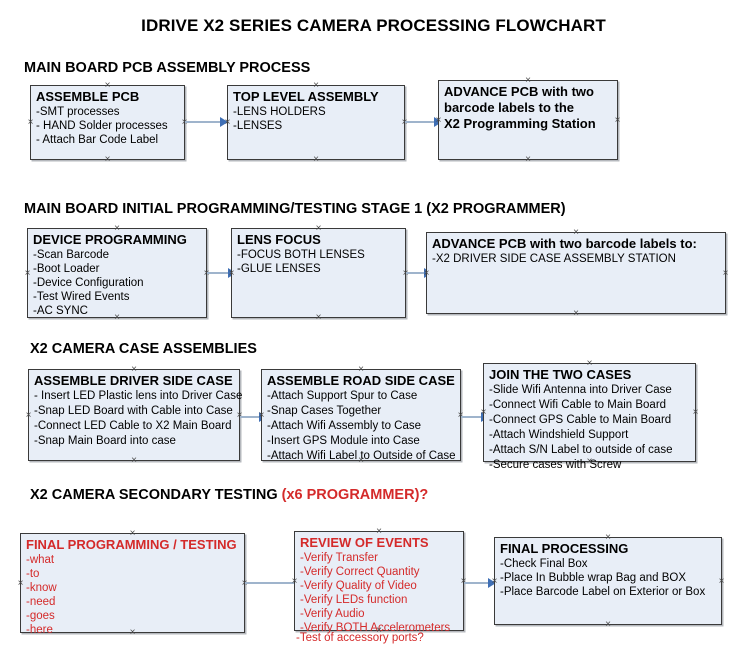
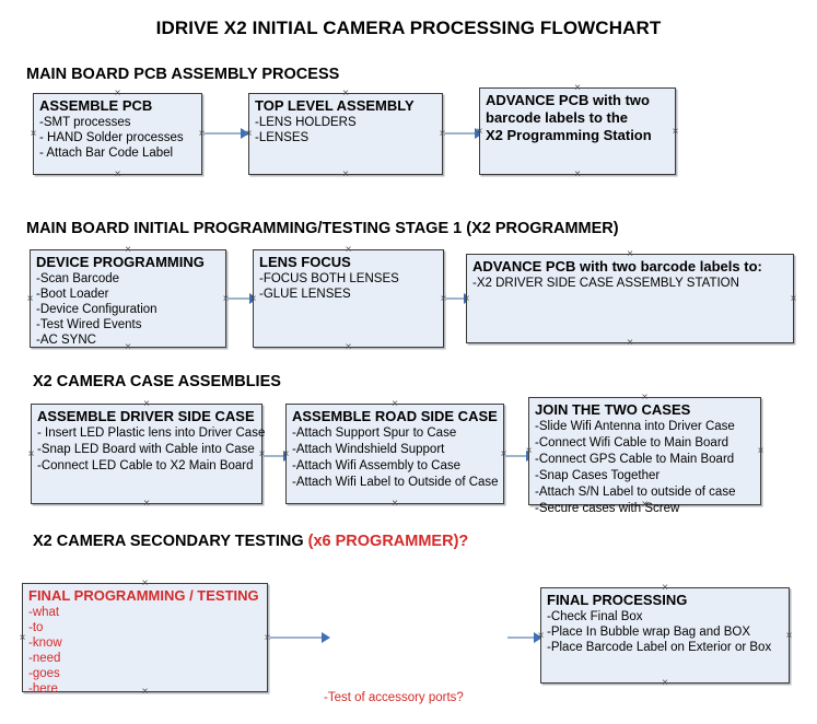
- IDRIVE X2 SERIES CAMERA PROCESSING FLOWCHART
+ IDRIVE X2 INITIAL CAMERA PROCESSING FLOWCHART
  MAIN BOARD PCB ASSEMBLY PROCESS
  ASSEMBLE PCB
  -SMT processes
  - HAND Solder processes
  - Attach Bar Code Label
  TOP LEVEL ASSEMBLY
  -LENS HOLDERS
  -LENSES
  ADVANCE PCB with two
  barcode labels to the
  X2 Programming Station
  MAIN BOARD INITIAL PROGRAMMING/TESTING STAGE 1 (X2 PROGRAMMER)
  DEVICE PROGRAMMING
  -Scan Barcode
  -Boot Loader
  -Device Configuration
  -Test Wired Events
  -AC SYNC
  LENS FOCUS
  -FOCUS BOTH LENSES
  -GLUE LENSES
  ADVANCE PCB with two barcode labels to:
  -X2 DRIVER SIDE CASE ASSEMBLY STATION
  X2 CAMERA CASE ASSEMBLIES
  ASSEMBLE DRIVER SIDE CASE
  - Insert LED Plastic lens into Driver Case
  -Snap LED Board with Cable into Case
  -Connect LED Cable to X2 Main Board
- -Snap Main Board into case
  ASSEMBLE ROAD SIDE CASE
  -Attach Support Spur to Case
- -Snap Cases Together
+ -Attach Windshield Support
  -Attach Wifi Assembly to Case
- -Insert GPS Module into Case
  -Attach Wifi Label to Outside of Case
  JOIN THE TWO CASES
  -Slide Wifi Antenna into Driver Case
  -Connect Wifi Cable to Main Board
  -Connect GPS Cable to Main Board
- -Attach Windshield Support
+ -Snap Cases Together
  -Attach S/N Label to outside of case
  -Secure cases with Screw
  X2 CAMERA SECONDARY TESTING (x6 PROGRAMMER)?
  FINAL PROGRAMMING / TESTING
  -what
  -to
  -know
  -need
  -goes
  -here
- REVIEW OF EVENTS
- -Verify Transfer
- -Verify Correct Quantity
- -Verify Quality of Video
- -Verify LEDs function
- -Verify Audio
- -Verify BOTH Accelerometers
  -Test of accessory ports?
  FINAL PROCESSING
  -Check Final Box
  -Place In Bubble wrap Bag and BOX
  -Place Barcode Label on Exterior or Box
